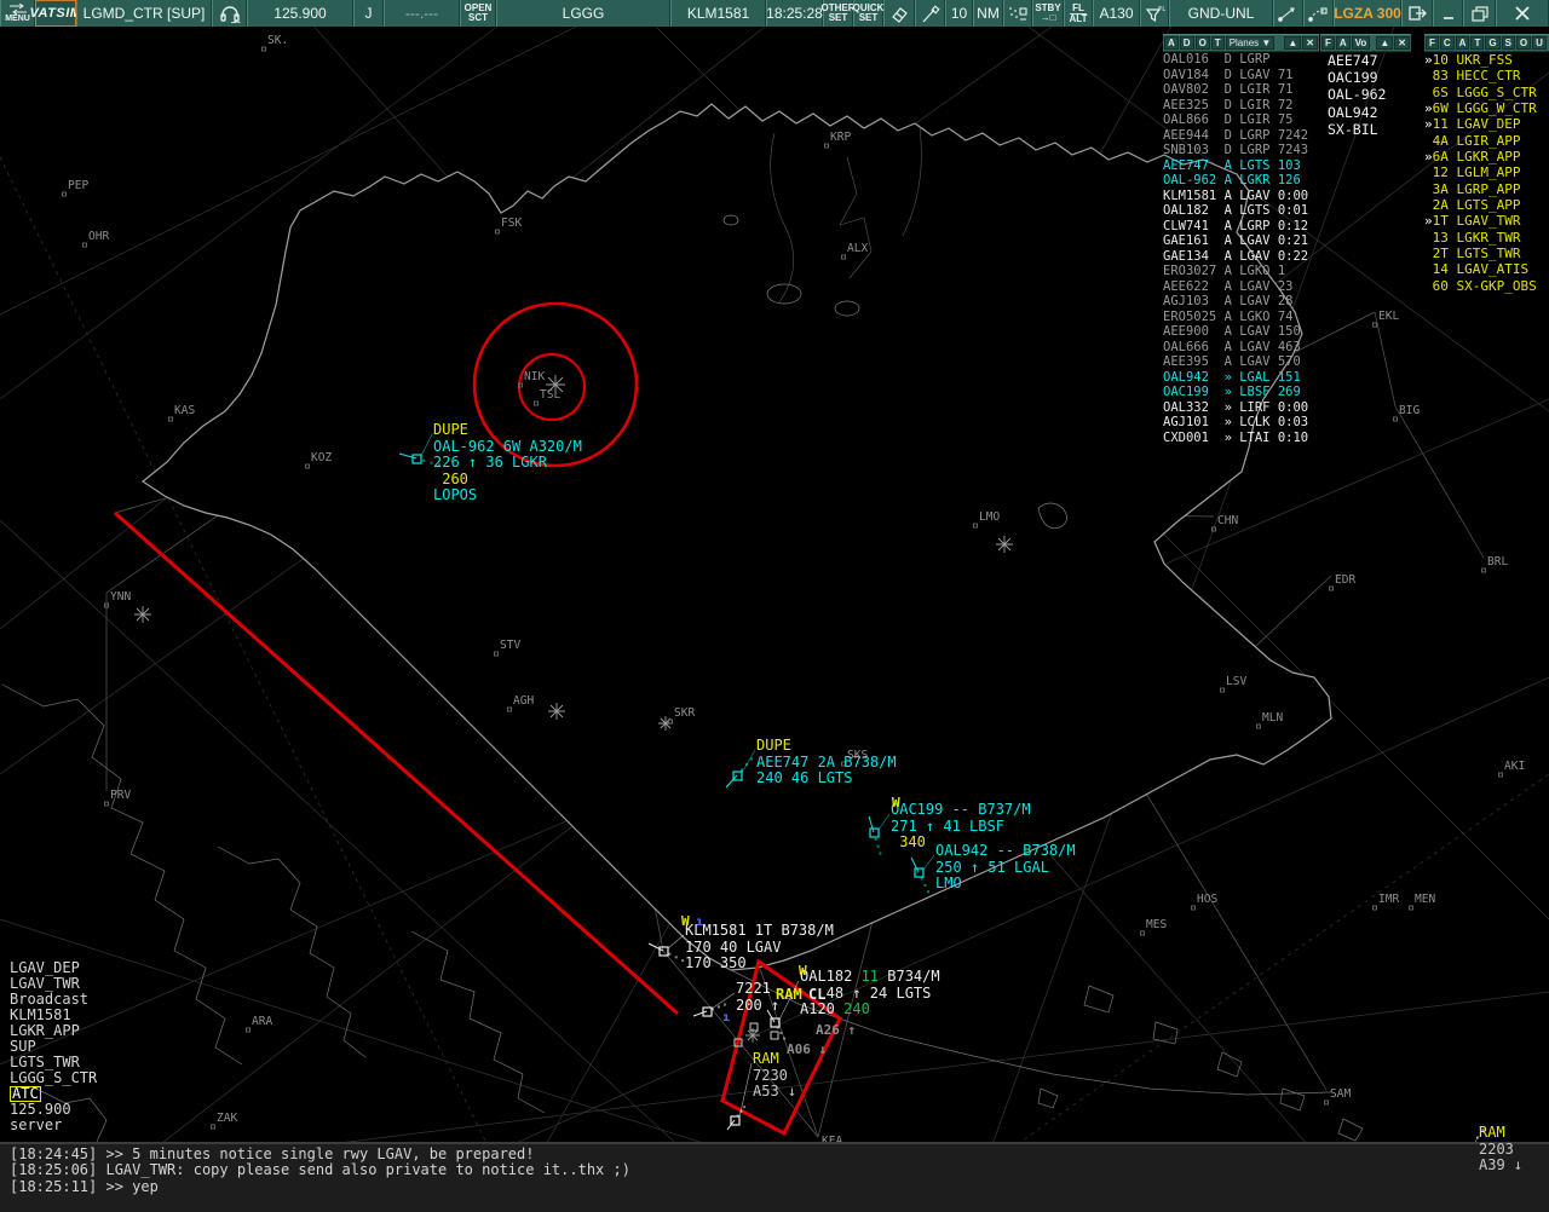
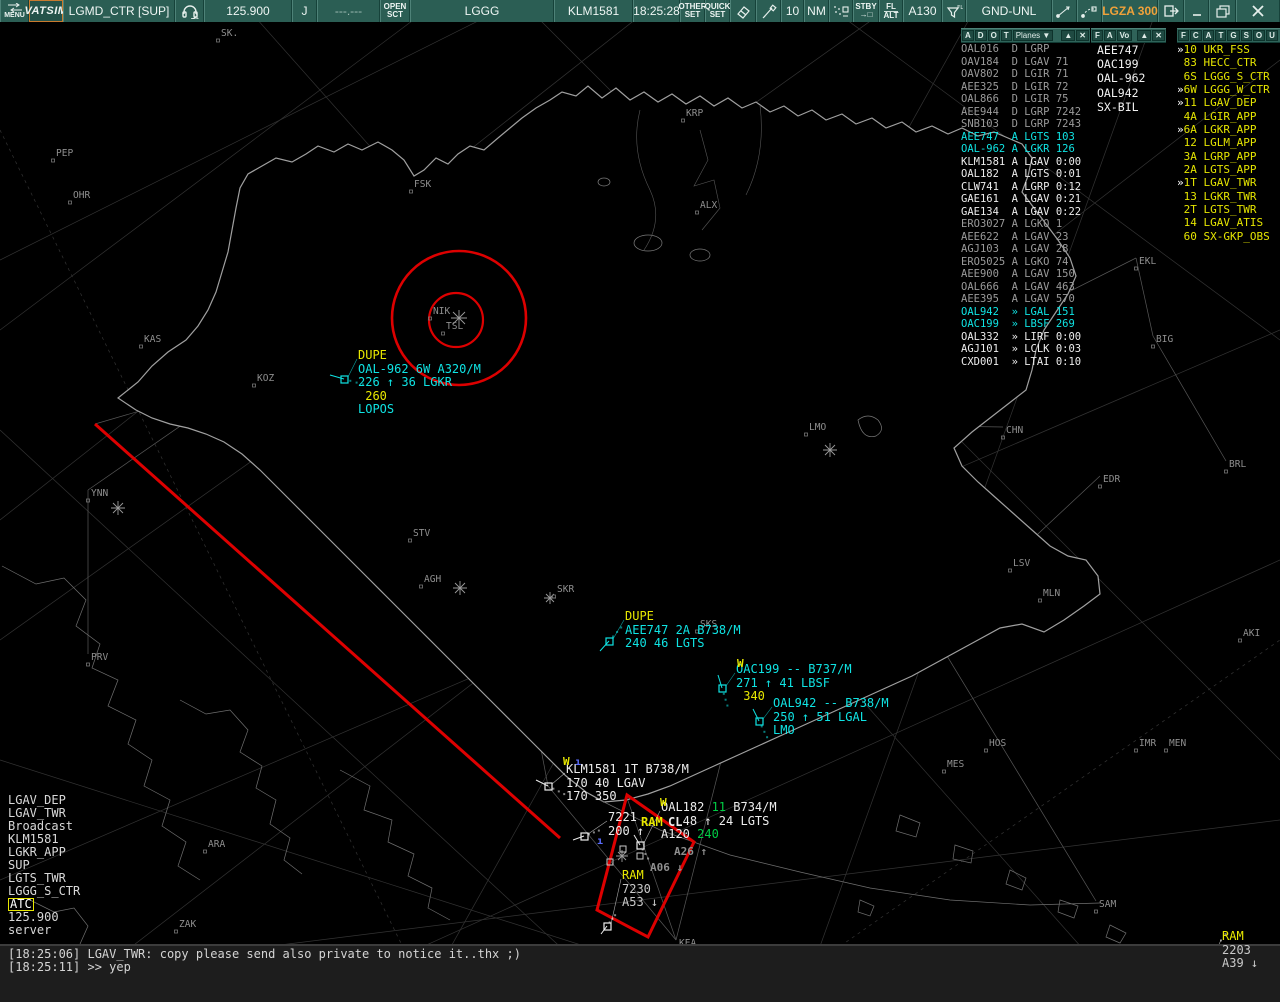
  SK.
  PEP
  OHR
  FSK
  KRP
  ALX
  KAS
  KOZ
  NIK
  TSL
  LMO
  CHN
  EKL
  BIG
  BRL
  EDR
  YNN
  STV
  AGH
  SKR
  SKS
  LSV
  MLN
  AKI
  PRV
  IMR
  MEN
  HOS
  MES
  SAM
  ZAK
  ARA
  DUPE
  OAL-962 6W A320/M
  226 ↑ 36 LGKR
  260
  LOPOS
  DUPE
  AEE747 2A B738/M
  240 46 LGTS
  OAC199 -- B737/M
  271 ↑ 41 LBSF
  340
  OAL942 -- B738/M
  250 ↑ 51 LGAL
  LMO
  KLM1581 1T B738/M
  170 40 LGAV
  170 350
  7221
  200 ↑
  OAL182 11 B734/M
  48 ↑ 24 LGTS
  A120 240
  RAM
  7230
  A53 ↓
  RAM
  2203
  A39 ↓
  W
  W
  W
  RAM
  CL
  A26 ↑
  A06 ↓
  ı
  ı
  VATSI
  LGMD_CTR [SUP]
  125.900
  J
  ---.---
  OPEN
  SCT
  LGGG
  KLM1581
  18:25:28
  OTHER
  SET
  QUICK
  SET
  10
  NM
  STBY
  →□
  FL
  ALT
  A130
  GND-UNL
  LGZA 300
  A
  D
  O
  T
  Planes ▼
  ▲
  ✕
  OAL016 D LGRP
  OAV184 D LGAV 71
  OAV802 D LGIR 71
  AEE325 D LGIR 72
  OAL866 D LGIR 75
  AEE944 D LGRP 7242
  SNB103 D LGRP 7243
  AEE747 A LGTS 103
  OAL-962 A LGKR 126
  KLM1581 A LGAV 0:00
  OAL182 A LGTS 0:01
  CLW741 A LGRP 0:12
  GAE161 A LGAV 0:21
  GAE134 A LGAV 0:22
  ERO3027 A LGKO 1
  AEE622 A LGAV 23
  AGJ103 A LGAV 28
  ERO5025 A LGKO 74
  AEE900 A LGAV 150
  OAL666 A LGAV 463
  AEE395 A LGAV 570
  OAL942 » LGAL 151
  OAC199 » LBSF 269
  OAL332 » LIRF 0:00
  AGJ101 » LCLK 0:03
  CXD001 » LTAI 0:10
  F
  A
  Vo
  ▲
  ✕
  AEE747
  OAC199
  OAL-962
  OAL942
  SX-BIL
  F
  C
  A
  T
  G
  S
  O
  U
  »10 UKR_FSS
  83 HECC_CTR
  6S LGGG_S_CTR
  »6W LGGG_W_CTR
  »11 LGAV_DEP
  4A LGIR_APP
  »6A LGKR_APP
  12 LGLM_APP
  3A LGRP_APP
  2A LGTS_APP
  »1T LGAV_TWR
  13 LGKR_TWR
  2T LGTS_TWR
  14 LGAV_ATIS
  60 SX-GKP_OBS
  LGAV_DEP
  LGAV_TWR
  Broadcast
  KLM1581
  LGKR_APP
  SUP
  LGTS_TWR
  LGGG_S_CTR
  ATC
  125.900
  server
- [18:24:45] >> 5 minutes notice single rwy LGAV, be prepared!
  [18:25:06] LGAV_TWR: copy please send also private to notice it..thx ;)
  [18:25:11] >> yep
